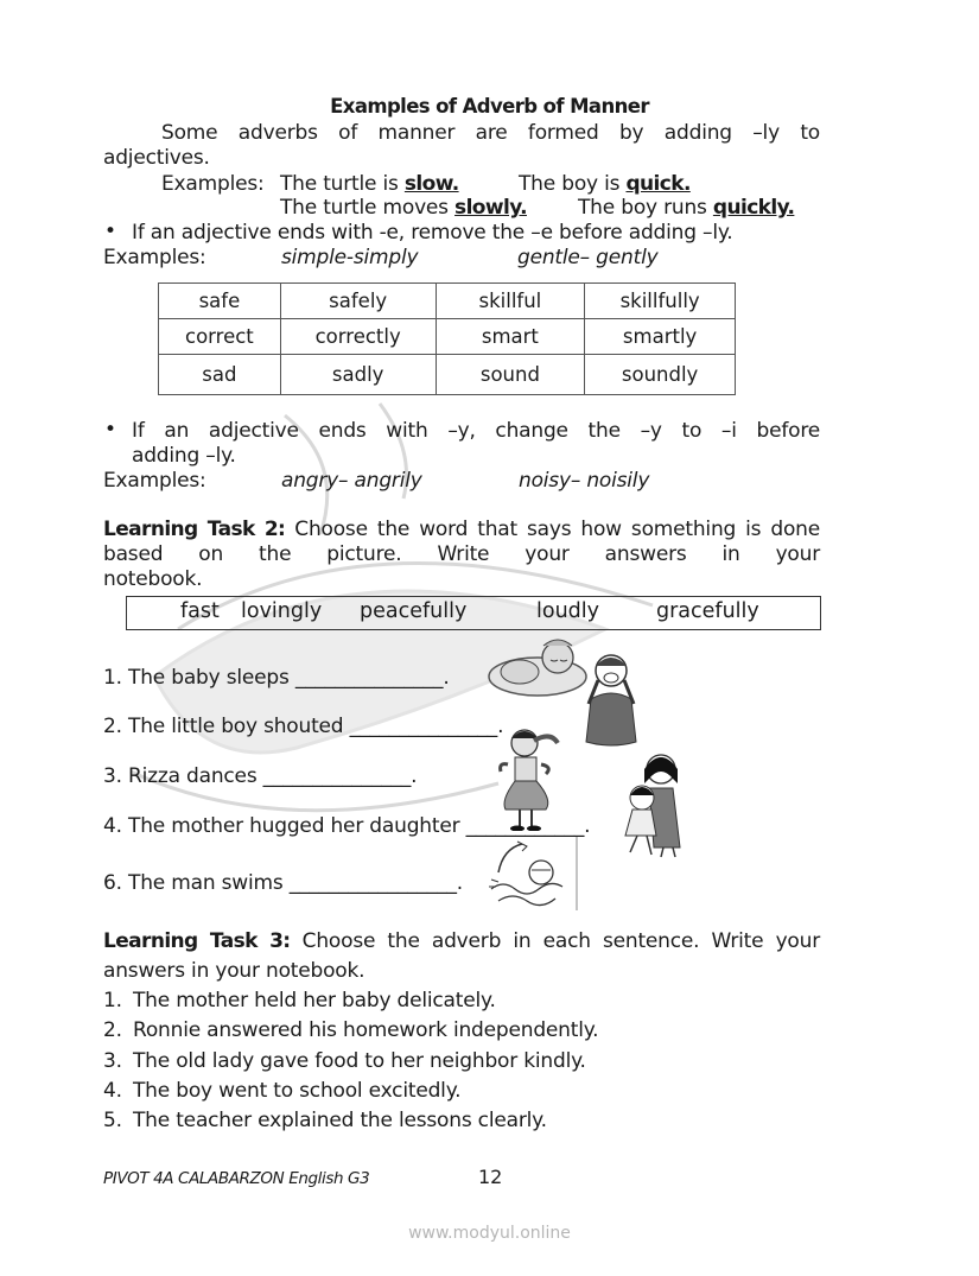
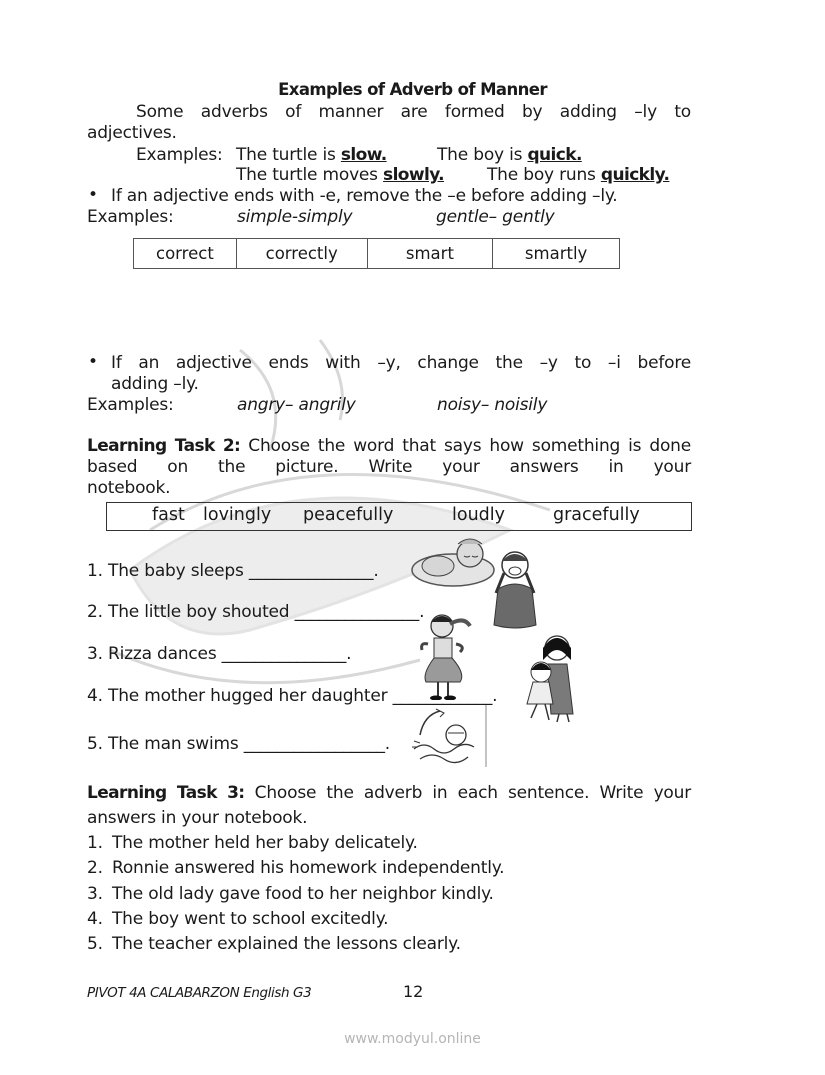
  Examples of Adverb of Manner
  Some adverbs of manner are formed by adding –ly to
  adjectives.
  Examples:
  The turtle is slow.
  The boy is quick.
  The turtle moves slowly.
  The boy runs quickly.
  •
  If an adjective ends with -e, remove the –e before adding –ly.
  Examples:
  simple-simply
  gentle– gently
- safe	safely	skillful	skillfully
  correct	correctly	smart	smartly
- sad	sadly	sound	soundly
  •
  If an adjective ends with –y, change the –y to –i before
  adding –ly.
  Examples:
  angry– angrily
  noisy– noisily
  Learning Task 2: Choose the word that says how something is done
  based on the picture. Write your answers in your
  notebook.
  fast
  lovingly
  peacefully
  loudly
  gracefully
  1. The baby sleeps _______________.
  2. The little boy shouted _______________.
  3. Rizza dances _______________.
  4. The mother hugged her daughter __________.
- 6. The man swims _________________.
+ 5. The man swims _________________.
  Learning Task 3: Choose the adverb in each sentence. Write your
  answers in your notebook.
  1. The mother held her baby delicately.
  2. Ronnie answered his homework independently.
  3. The old lady gave food to her neighbor kindly.
  4. The boy went to school excitedly.
  5. The teacher explained the lessons clearly.
  PIVOT 4A CALABARZON English G3
  12
  www.modyul.online
